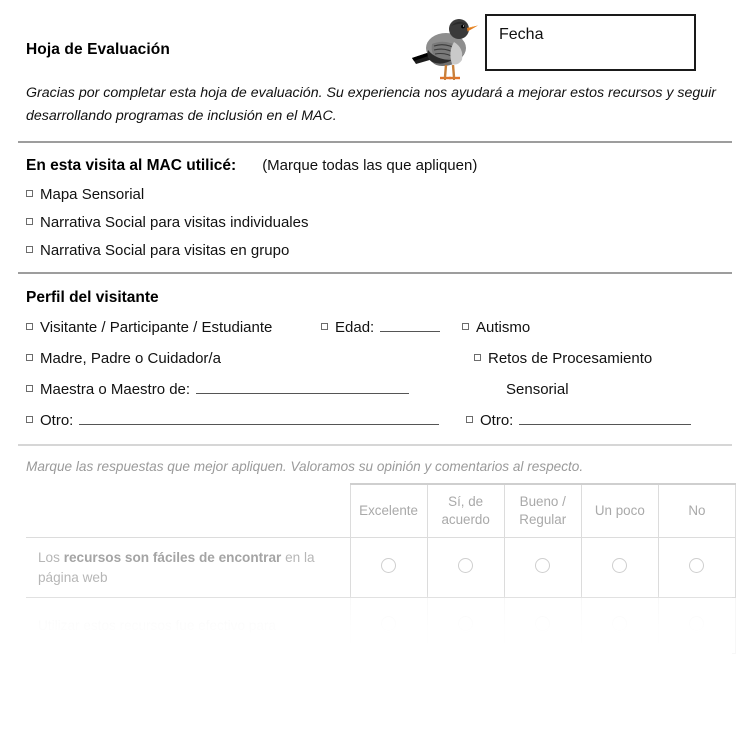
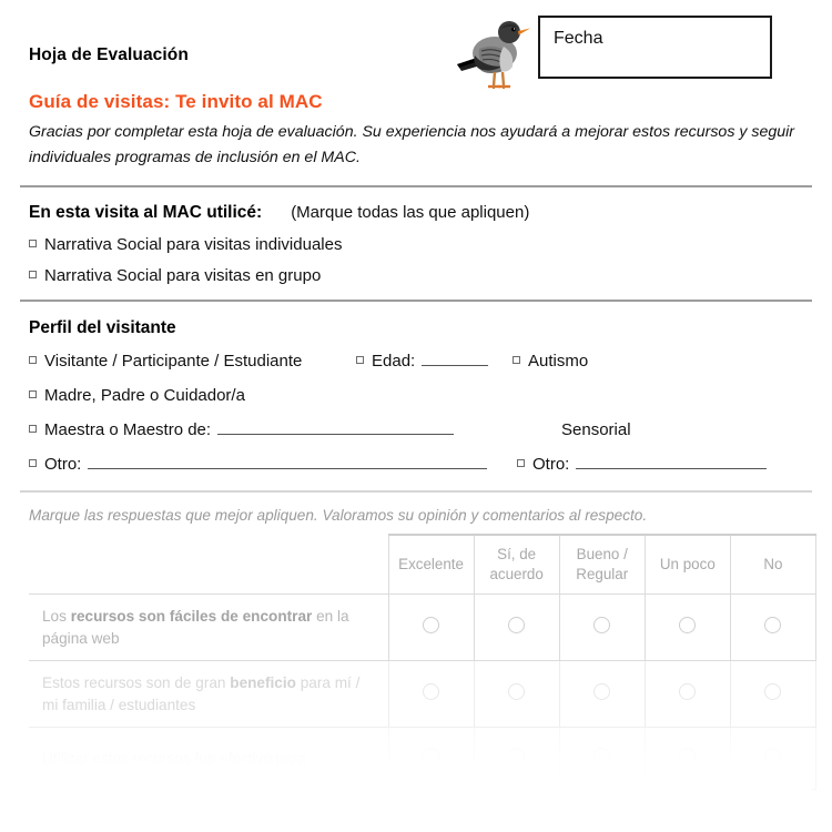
  Hoja de Evaluación
  Fecha
+ Guía de visitas: Te invito al MAC
- Gracias por completar esta hoja de evaluación. Su experiencia nos ayudará a mejorar estos recursos y seguir desarrollando programas de inclusión en el MAC.
+ Gracias por completar esta hoja de evaluación. Su experiencia nos ayudará a mejorar estos recursos y seguir individuales programas de inclusión en el MAC.
  En esta visita al MAC utilicé:
  (Marque todas las que apliquen)
- Mapa Sensorial
  Narrativa Social para visitas individuales
  Narrativa Social para visitas en grupo
  Perfil del visitante
  Visitante / Participante / Estudiante
  Madre, Padre o Cuidador/a
  Maestra o Maestro de:
  Otro:
  Edad:
  Autismo
- Retos de Procesamiento
  Sensorial
  Otro:
  Marque las respuestas que mejor apliquen. Valoramos su opinión y comentarios al respecto.
  	Excelente	Sí, de acuerdo	Bueno / Regular	Un poco	No
  Los recursos son fáciles de encontrar en la página web
+ Estos recursos son de gran beneficio para mí / mi familia / estudiantes
